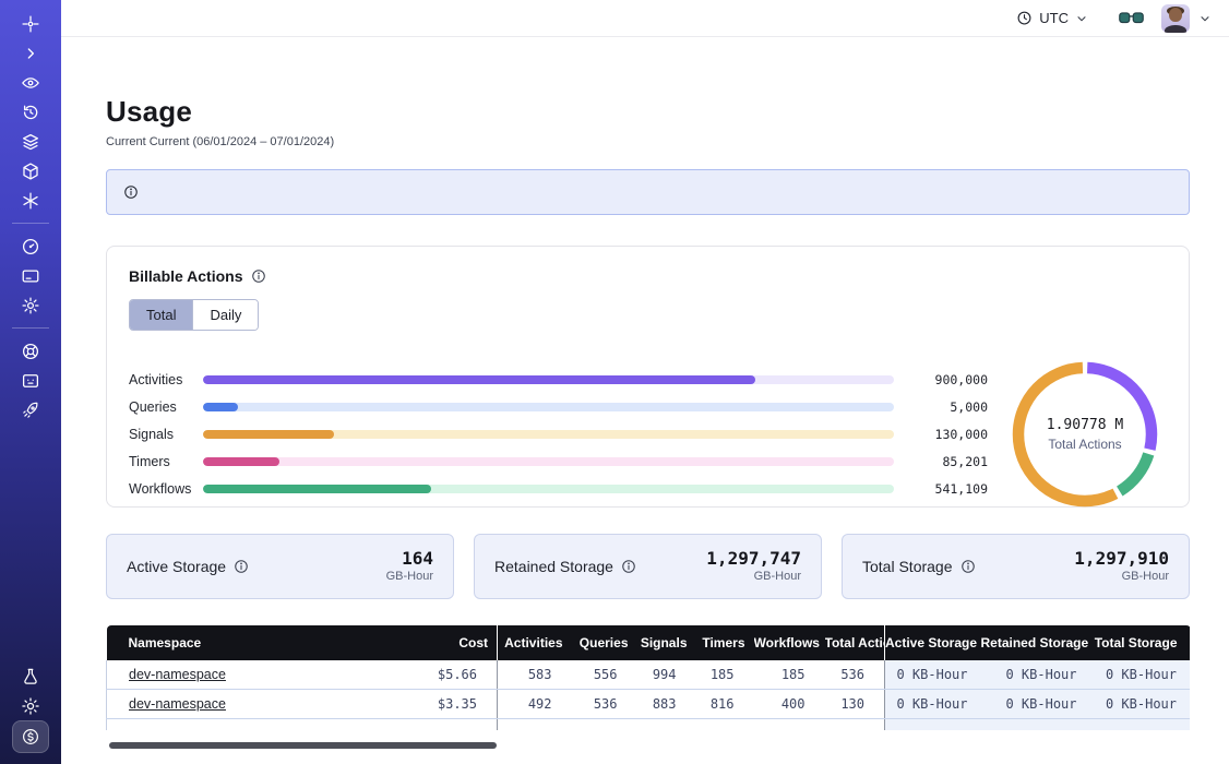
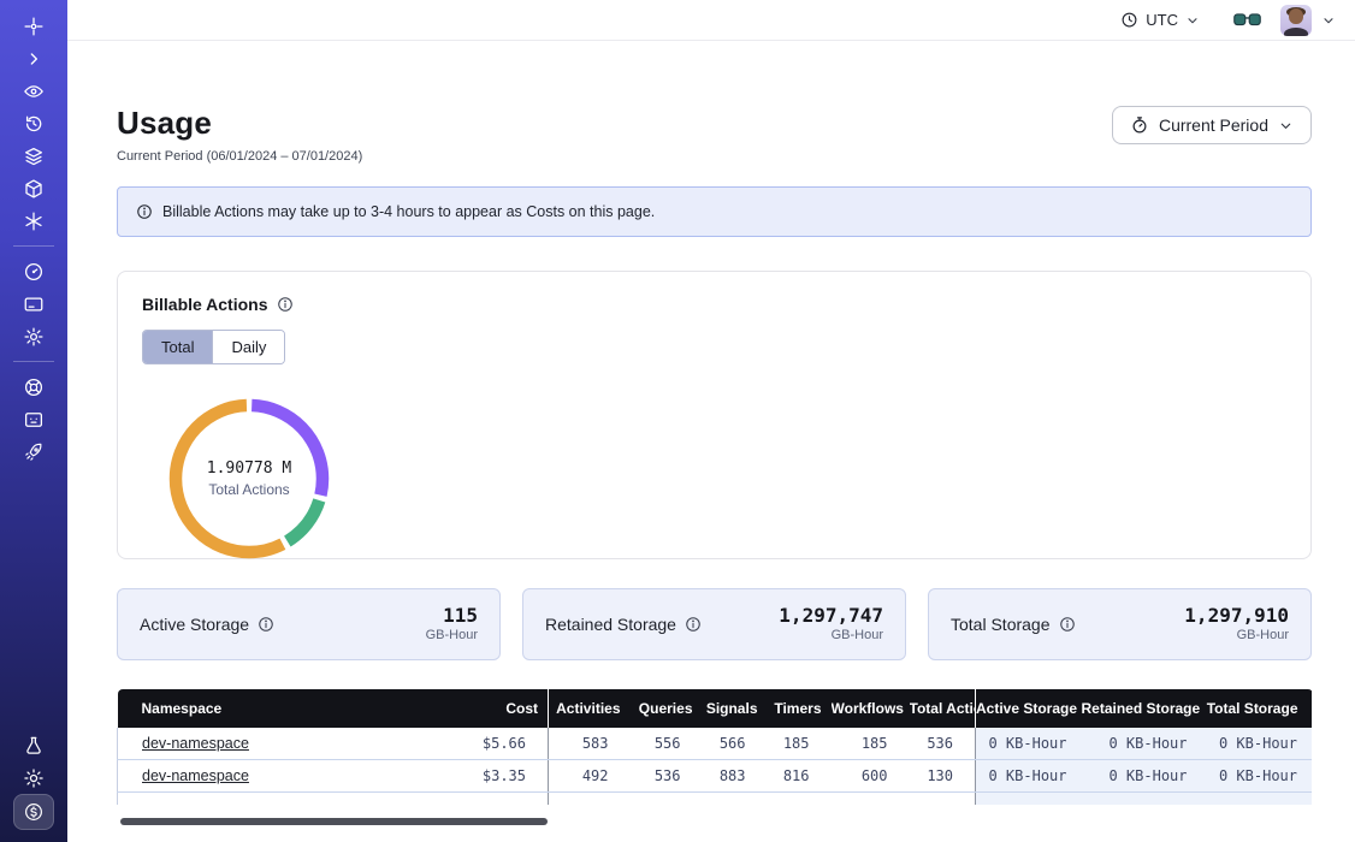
  UTC
  Usage
- Current Current (06/01/2024 – 07/01/2024)
+ Current Period (06/01/2024 – 07/01/2024)
+ Current Period
+ Billable Actions may take up to 3-4 hours to appear as Costs on this page.
  Billable Actions
  Total
  Daily
- Activities
- 900,000
- Queries
- 5,000
- Signals
- 130,000
- Timers
- 85,201
- Workflows
- 541,109
  1.90778 M
  Total Actions
  Active Storage
- 164
+ 115
  GB-Hour
  Retained Storage
  1,297,747
  GB-Hour
  Total Storage
  1,297,910
  GB-Hour
  Namespace	Cost	Activities	Queries	Signals	Timers	Workflows	Total Acti	Active Storage	Retained Storage	Total Storage
- dev-namespace	$5.66	583	556	994	185	185	536	0 KB-Hour	0 KB-Hour	0 KB-Hour
+ dev-namespace	$5.66	583	556	566	185	185	536	0 KB-Hour	0 KB-Hour	0 KB-Hour
- dev-namespace	$3.35	492	536	883	816	400	130	0 KB-Hour	0 KB-Hour	0 KB-Hour
+ dev-namespace	$3.35	492	536	883	816	600	130	0 KB-Hour	0 KB-Hour	0 KB-Hour
